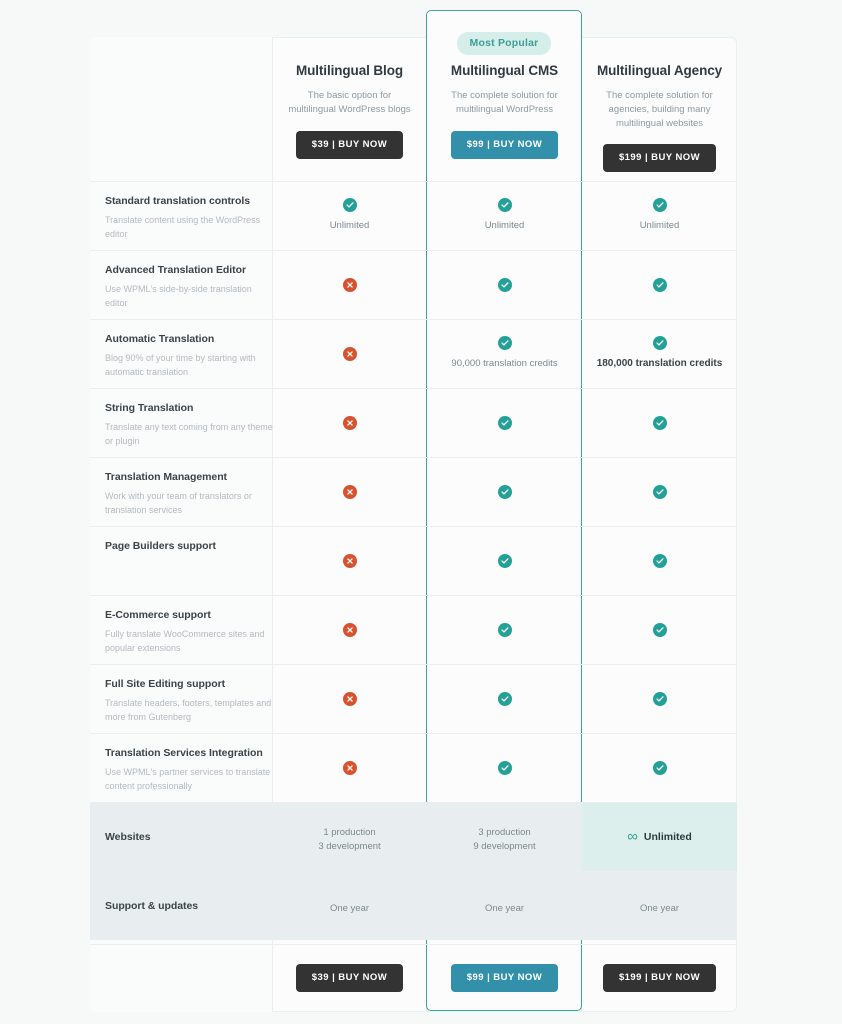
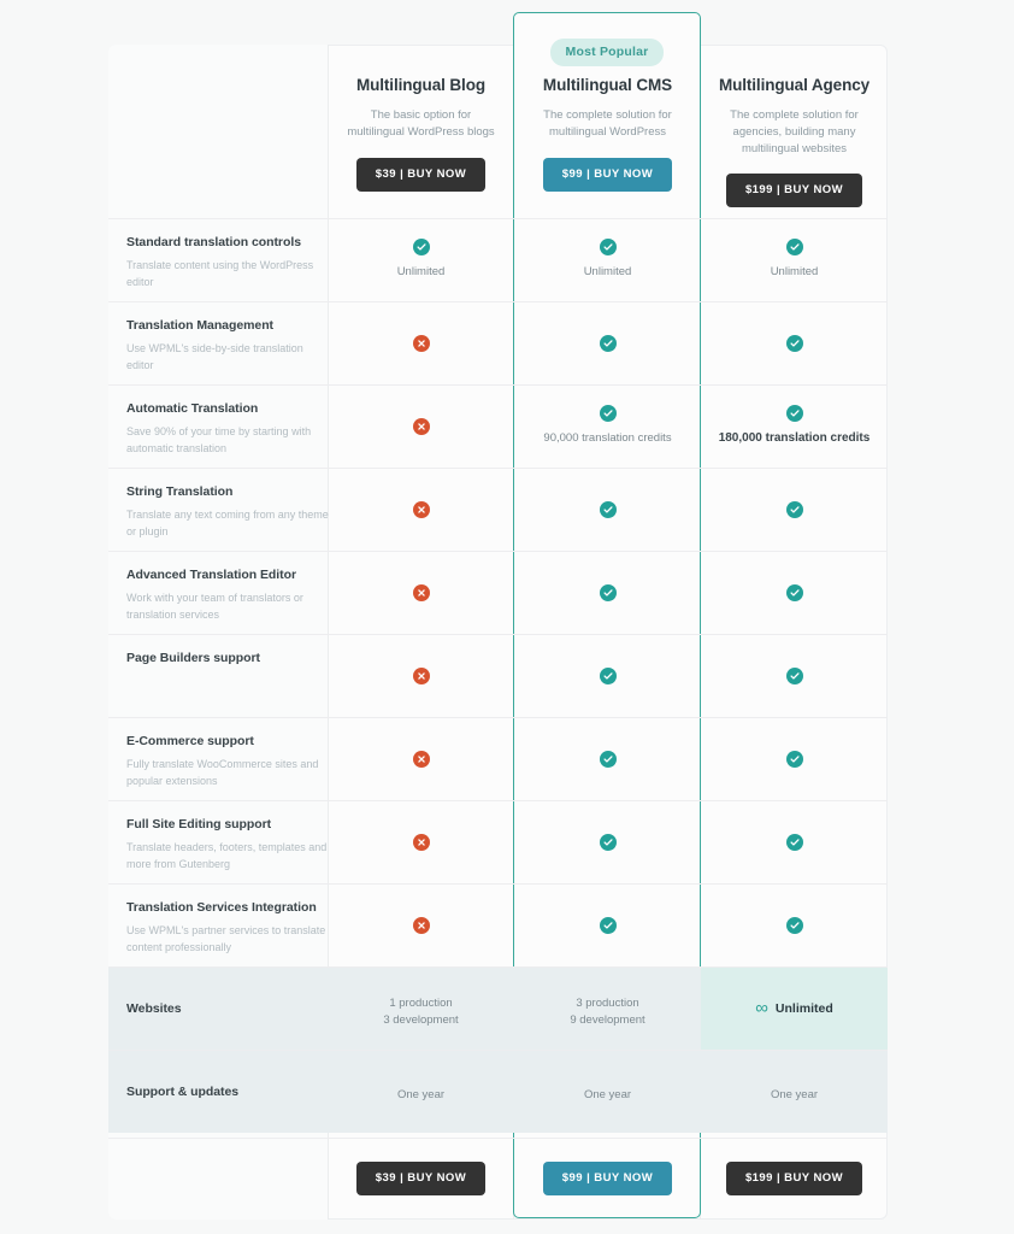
  Most Popular
  Multilingual Blog
  The basic option for multilingual WordPress blogs
  $39 | BUY NOW
  Multilingual CMS
  The complete solution for multilingual WordPress
  $99 | BUY NOW
  Multilingual Agency
  The complete solution for agencies, building many multilingual websites
  $199 | BUY NOW
  Standard translation controls
  Translate content using the WordPress editor
  Unlimited
  Unlimited
  Unlimited
- Advanced Translation Editor
+ Translation Management
  Use WPML's side-by-side translation editor
  Automatic Translation
- Blog 90% of your time by starting with automatic translation
+ Save 90% of your time by starting with automatic translation
  90,000 translation credits
  180,000 translation credits
  String Translation
  Translate any text coming from any theme or plugin
- Translation Management
+ Advanced Translation Editor
  Work with your team of translators or translation services
  Page Builders support
  E-Commerce support
  Fully translate WooCommerce sites and popular extensions
  Full Site Editing support
  Translate headers, footers, templates and more from Gutenberg
  Translation Services Integration
  Use WPML's partner services to translate content professionally
  Websites
  1 production
  3 development
  3 production
  9 development
  ∞
  Unlimited
  Support & updates
  One year
  One year
  One year
  $39 | BUY NOW
  $99 | BUY NOW
  $199 | BUY NOW
